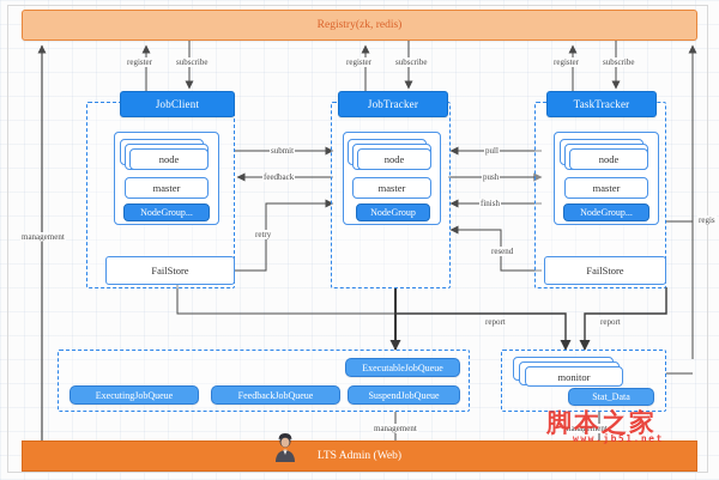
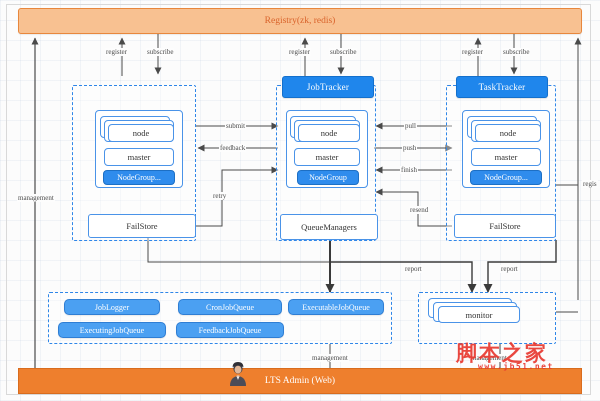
  Registry(zk, redis)
- JobClient
  node
  master
  NodeGroup...
  FailStore
  JobTracker
  node
  master
  NodeGroup
+ QueueManagers
  TaskTracker
  node
  master
  NodeGroup...
  FailStore
+ JobLogger
+ CronJobQueue
  ExecutableJobQueue
  ExecutingJobQueue
  FeedbackJobQueue
- SuspendJobQueue
  monitor
- Stat_Data
  LTS Admin (Web)
  management
  register
  subscribe
  register
  subscribe
  register
  subscribe
  submit
  feedback
  retry
  pull
  push
  finish
  resend
  report
  report
  management
  management
  regis
  脚本之家
  www.jb51.net
